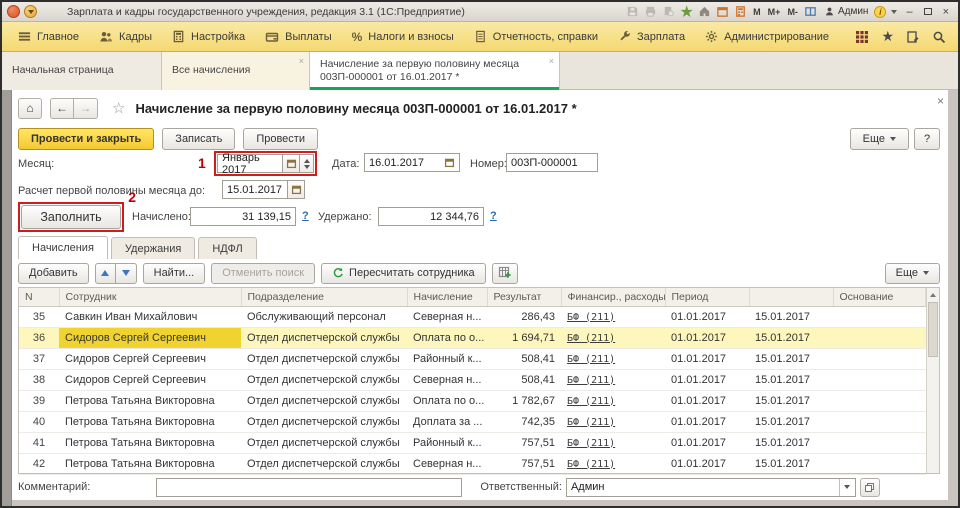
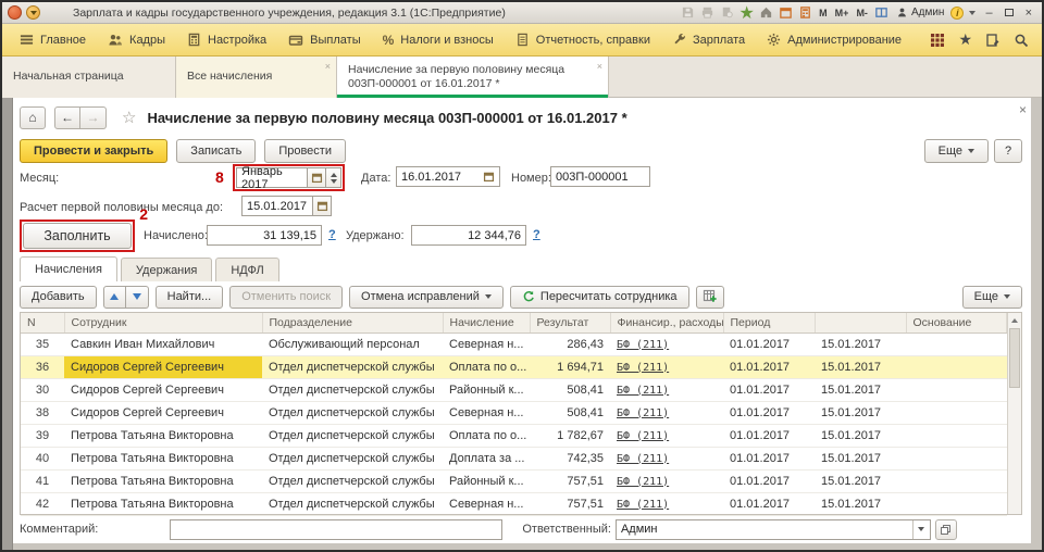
  Зарплата и кадры государственного учреждения, редакция 3.1 (1С:Предприятие)
  ★
  M
  M+
  M-
  Админ
  i
  –
  ×
  Главное
  Кадры
  Настройка
  Выплаты
  %
  Налоги и взносы
  Отчетность, справки
  Зарплата
  Администрирование
  ★
  Начальная страница
  Все начисления
  ×
  Начисление за первую половину месяца 003П-000001 от 16.01.2017 *
  ×
  ⌂
  ←
  →
  ☆
  Начисление за первую половину месяца 003П-000001 от 16.01.2017 *
  ×
  Провести и закрыть
  Записать
  Провести
  Еще
  ?
  Месяц:
- 1
+ 8
  Январь 2017
  Дата:
  16.01.2017
  Номер
  003П-000001
  Расчет первой половины месяца до:
  15.01.2017
  Заполнить
  2
  Начислено
  31 139,15
  ?
  Удержано:
  12 344,76
  ?
  Начисления
  Удержания
  НДФЛ
  Добавить
  Найти...
  Отменить поиск
+ Отмена исправлений
  Пересчитать сотрудника
  Еще
  N	Сотрудник	Подразделение	Начисление	Результат	Финансир., расходы	Период		Основание
  35	Савкин Иван Михайлович	Обслуживающий персонал	Северная н...	286,43	БФ (211)	01.01.2017	15.01.2017
  36	Сидоров Сергей Сергеевич	Отдел диспетчерской службы	Оплата по о...	1 694,71	БФ (211)	01.01.2017	15.01.2017
- 37	Сидоров Сергей Сергеевич	Отдел диспетчерской службы	Районный к...	508,41	БФ (211)	01.01.2017	15.01.2017
+ 30	Сидоров Сергей Сергеевич	Отдел диспетчерской службы	Районный к...	508,41	БФ (211)	01.01.2017	15.01.2017
  38	Сидоров Сергей Сергеевич	Отдел диспетчерской службы	Северная н...	508,41	БФ (211)	01.01.2017	15.01.2017
  39	Петрова Татьяна Викторовна	Отдел диспетчерской службы	Оплата по о...	1 782,67	БФ (211)	01.01.2017	15.01.2017
  40	Петрова Татьяна Викторовна	Отдел диспетчерской службы	Доплата за ...	742,35	БФ (211)	01.01.2017	15.01.2017
  41	Петрова Татьяна Викторовна	Отдел диспетчерской службы	Районный к...	757,51	БФ (211)	01.01.2017	15.01.2017
  42	Петрова Татьяна Викторовна	Отдел диспетчерской службы	Северная н...	757,51	БФ (211)	01.01.2017	15.01.2017
  Комментарий:
  Ответственный:
  Админ
